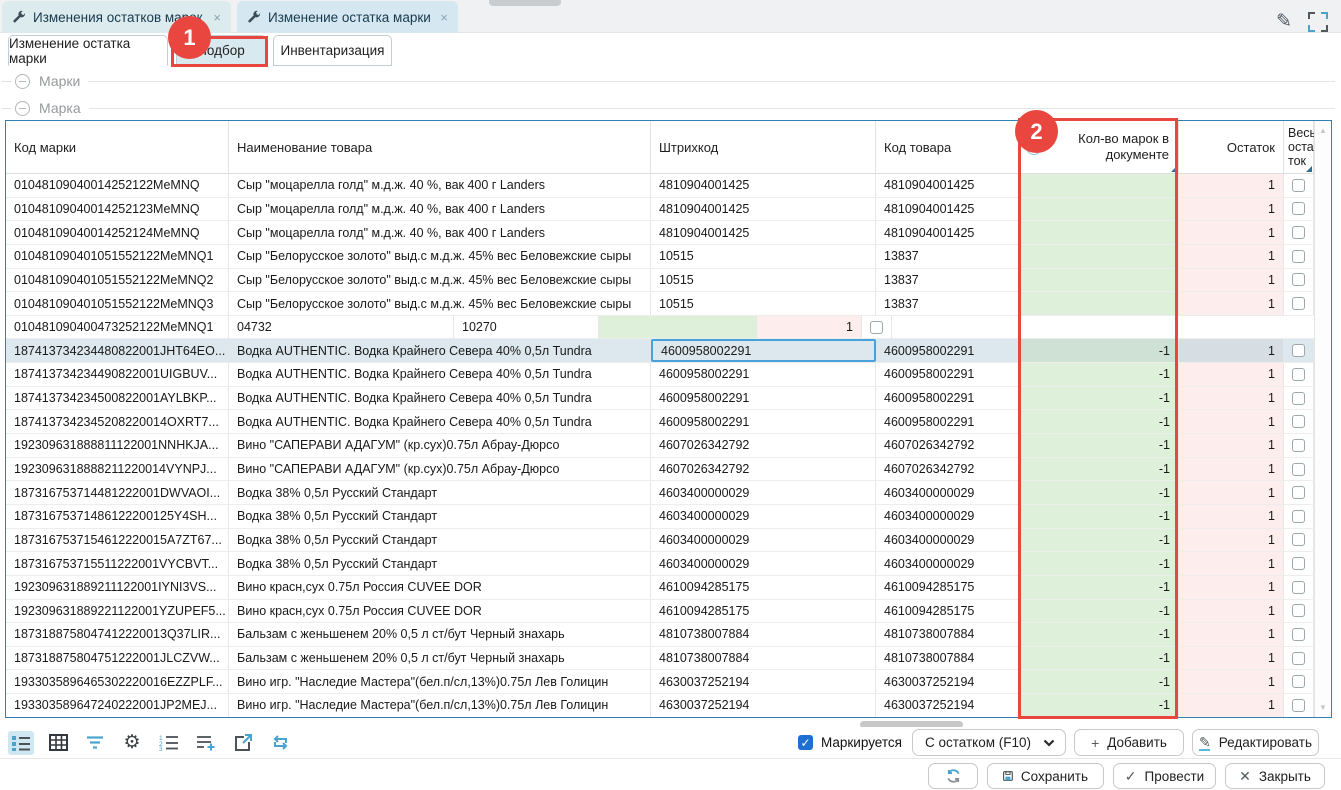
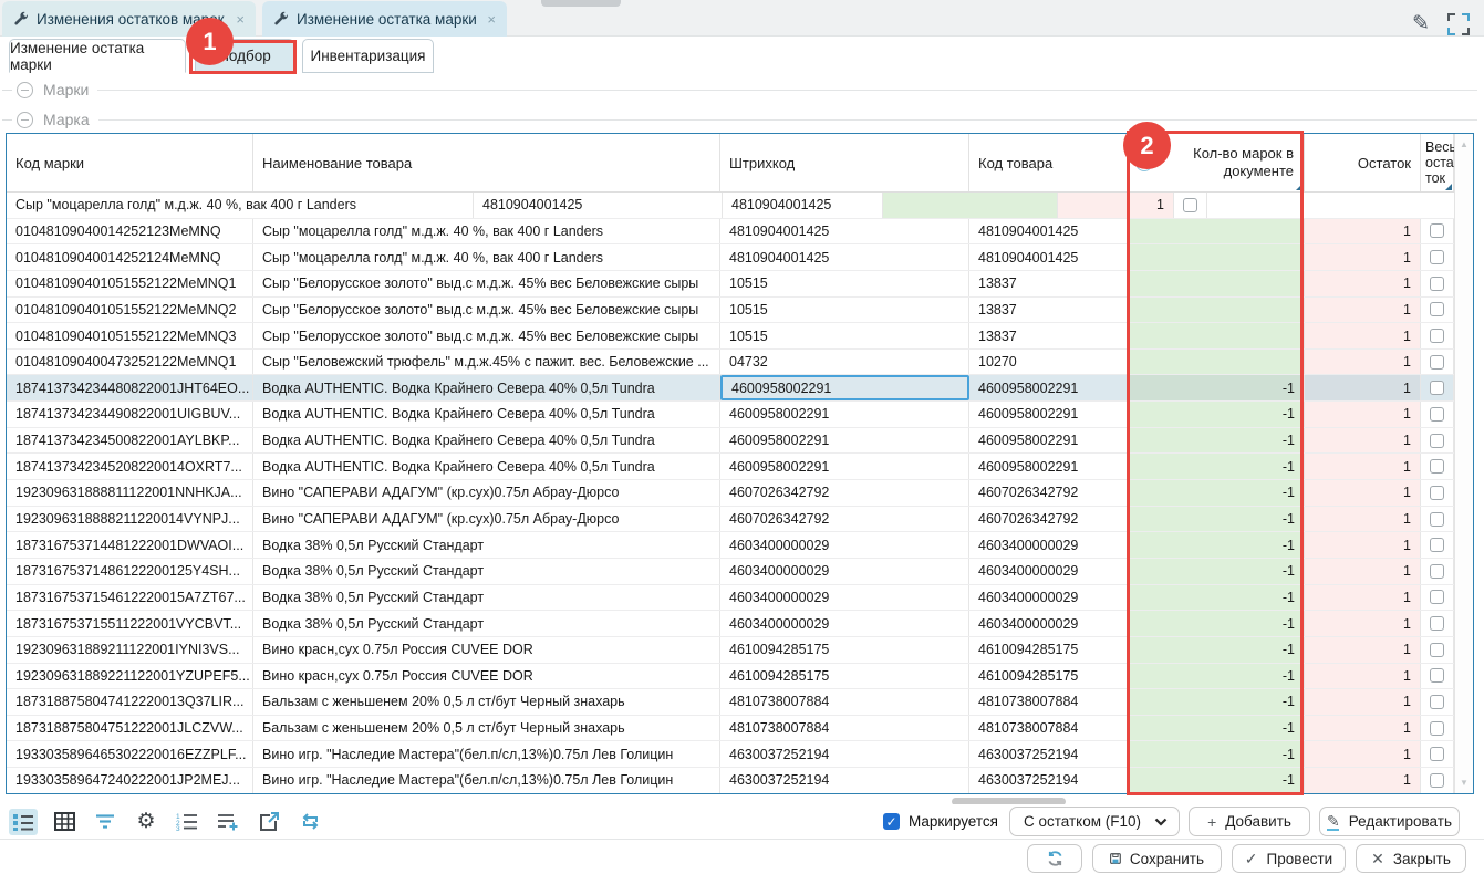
  Изменения остатков мак
  ×
  Изменение остатка марки
  ×
  ✎
  Изменение остатка марки
  одбор
  Инвентаризация
  1
  Марки
  Марка
  Код марки
  Наименование товара
  Штрихкод
  Код товара
  Кол-во марок в документе
  Остаток
  Весь остаток
- 01048109040014252122MeMNQ
  Сыр "моцарелла голд" м.д.ж. 40 %, вак 400 г Landers
  4810904001425
  4810904001425
  1
  01048109040014252123MeMNQ
  Сыр "моцарелла голд" м.д.ж. 40 %, вак 400 г Landers
  4810904001425
  4810904001425
  1
  01048109040014252124MeMNQ
  Сыр "моцарелла голд" м.д.ж. 40 %, вак 400 г Landers
  4810904001425
  4810904001425
  1
  010481090401051552122MeMNQ1
  Сыр "Белорусское золото" выд.с м.д.ж. 45% вес Беловежские сыры
  10515
  13837
  1
  010481090401051552122MeMNQ2
  Сыр "Белорусское золото" выд.с м.д.ж. 45% вес Беловежские сыры
  10515
  13837
  1
  010481090401051552122MeMNQ3
  Сыр "Белорусское золото" выд.с м.д.ж. 45% вес Беловежские сыры
  10515
  13837
  1
  010481090400473252122MeMNQ1
+ Сыр "Беловежский трюфель" м.д.ж.45% с пажит. вес. Беловежские ...
  04732
  10270
  1
  187413734234480822001JHT64EO...
  Водка AUTHENTIC. Водка Крайнего Севера 40% 0,5л Tundra
  4600958002291
  4600958002291
  -1
  1
  187413734234490822001UIGBUV...
  Водка AUTHENTIC. Водка Крайнего Севера 40% 0,5л Tundra
  4600958002291
  4600958002291
  -1
  1
  187413734234500822001AYLBKP...
  Водка AUTHENTIC. Водка Крайнего Севера 40% 0,5л Tundra
  4600958002291
  4600958002291
  -1
  1
  1874137342345208220014OXRT7...
  Водка AUTHENTIC. Водка Крайнего Севера 40% 0,5л Tundra
  4600958002291
  4600958002291
  -1
  1
  192309631888811122001NNHKJA...
  Вино "САПЕРАВИ АДАГУМ" (кр.сух)0.75л Абрау-Дюрсо
  4607026342792
  4607026342792
  -1
  1
  1923096318888211220014VYNPJ...
  Вино "САПЕРАВИ АДАГУМ" (кр.сух)0.75л Абрау-Дюрсо
  4607026342792
  4607026342792
  -1
  1
  187316753714481222001DWVAOI...
  Водка 38% 0,5л Русский Стандарт
  4603400000029
  4603400000029
  -1
  1
  18731675371486122200125Y4SH...
  Водка 38% 0,5л Русский Стандарт
  4603400000029
  4603400000029
  -1
  1
  1873167537154612220015A7ZT67...
  Водка 38% 0,5л Русский Стандарт
  4603400000029
  4603400000029
  -1
  1
  187316753715511222001VYCBVT...
  Водка 38% 0,5л Русский Стандарт
  4603400000029
  4603400000029
  -1
  1
  192309631889211122001IYNI3VS...
  Вино красн,сух 0.75л Россия CUVEE DOR
  4610094285175
  4610094285175
  -1
  1
  192309631889221122001YZUPEF5...
  Вино красн,сух 0.75л Россия CUVEE DOR
  4610094285175
  4610094285175
  -1
  1
  1873188758047412220013Q37LIR...
  Бальзам с женьшенем 20% 0,5 л ст/бут Черный знахарь
  4810738007884
  4810738007884
  -1
  1
  187318875804751222001JLCZVW...
  Бальзам с женьшенем 20% 0,5 л ст/бут Черный знахарь
  4810738007884
  4810738007884
  -1
  1
  1933035896465302220016EZZPLF...
  Вино игр. "Наследие Мастера"(бел.п/сл,13%)0.75л Лев Голицин
  4630037252194
  4630037252194
  -1
  1
  193303589647240222001JP2MEJ...
  Вино игр. "Наследие Мастера"(бел.п/сл,13%)0.75л Лев Голицин
  4630037252194
  4630037252194
  -1
  1
  ▲
  ▼
  2
  ⚙
  ✓
  Маркируется
  С остатком (F10)
  +
  Добавить
  ✎
  Редактировать
  Сохранить
  ✓
  Провести
  ✕
  Закрыть
